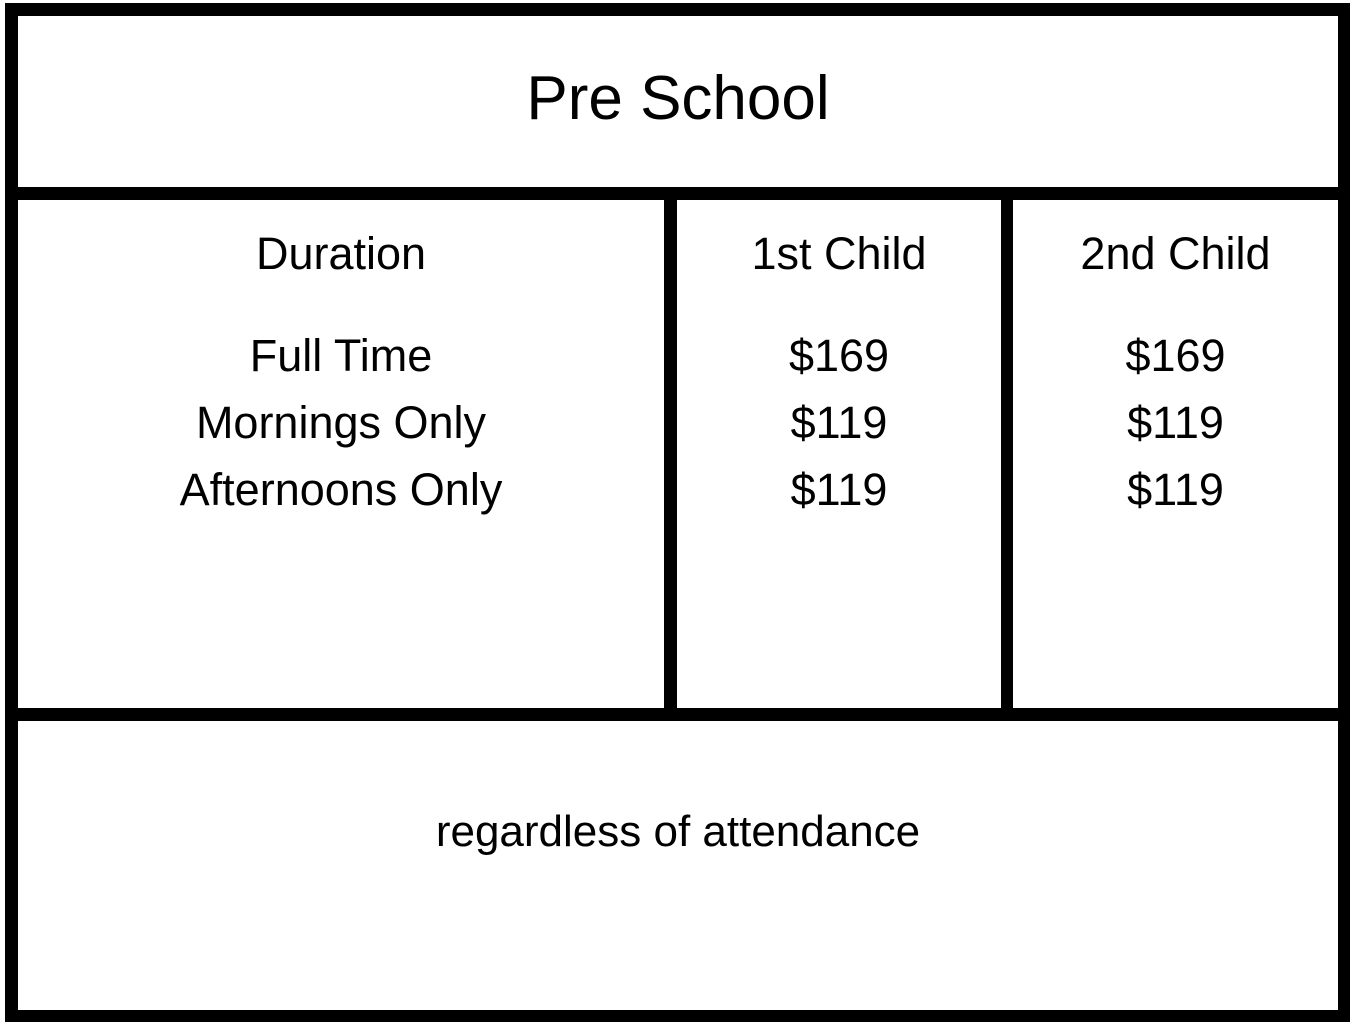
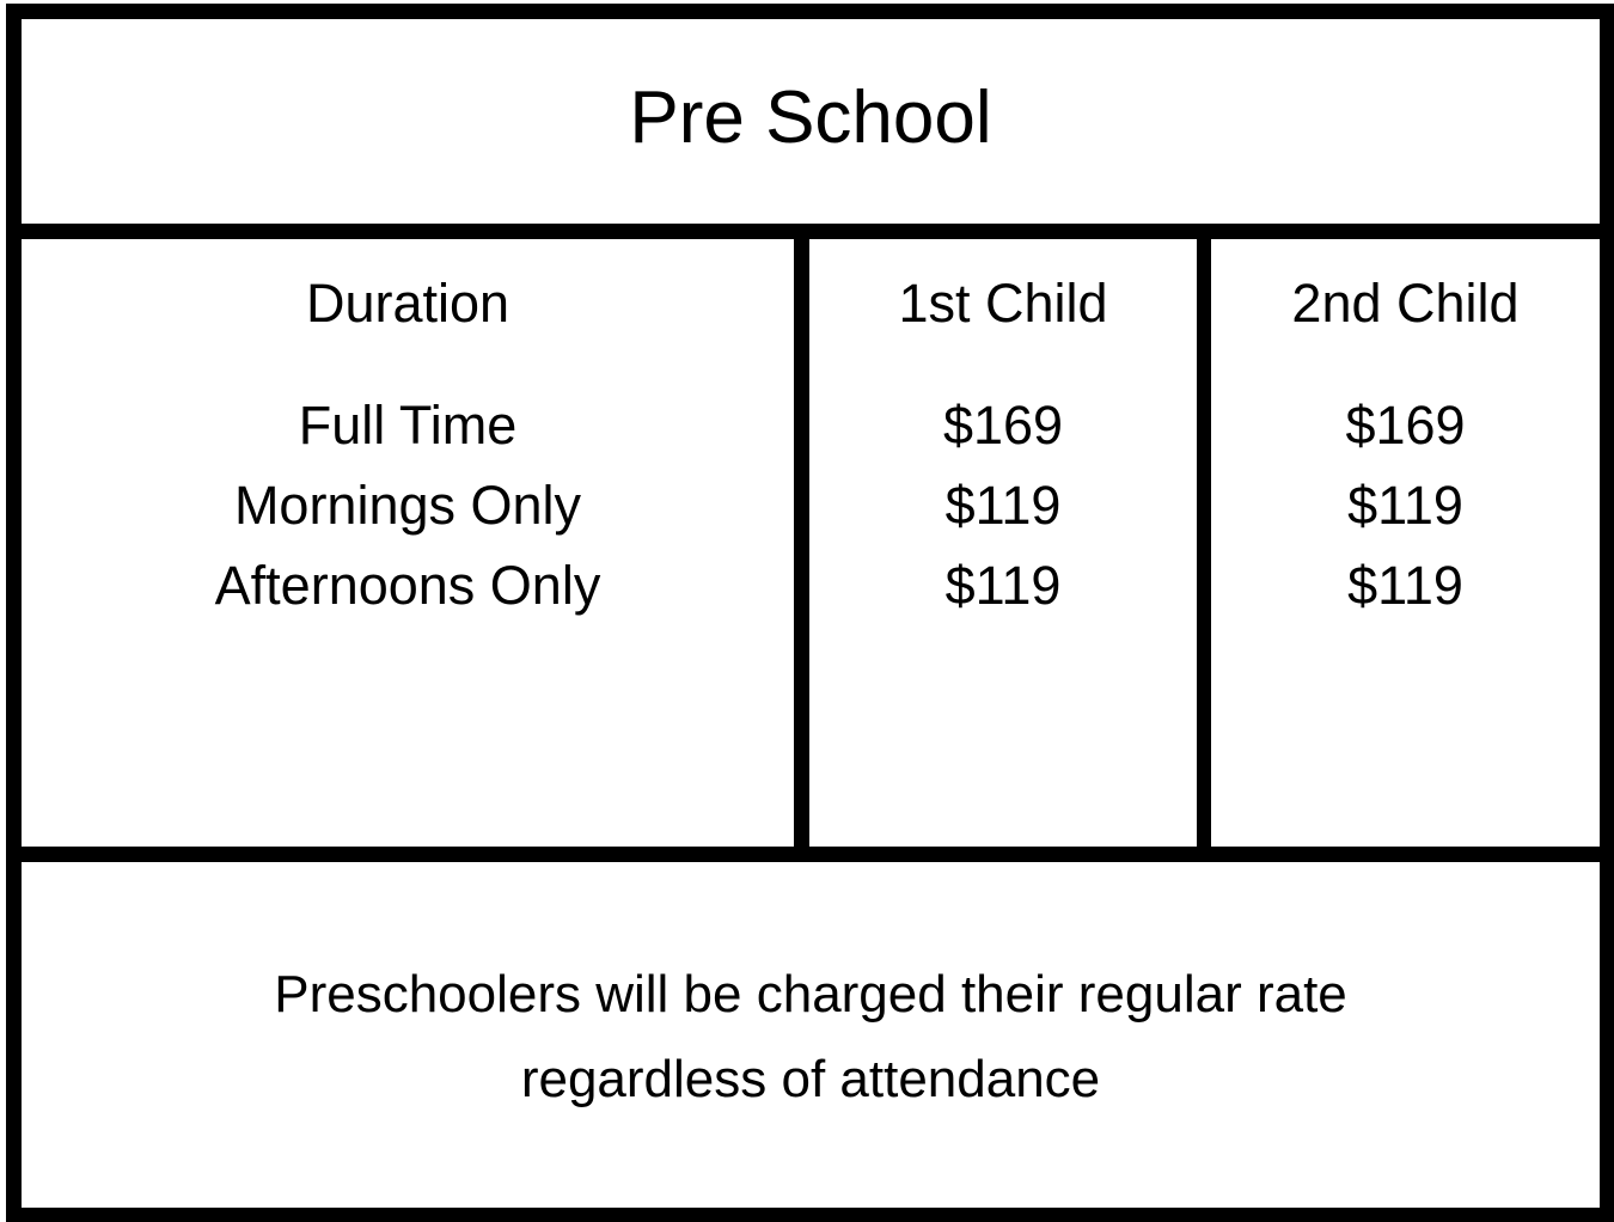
  Pre School
  Duration
  1st Child
  2nd Child
  Full Time
  Mornings Only
  Afternoons Only
  $169
  $119
  $119
  $169
  $119
  $119
+ Preschoolers will be charged their regular rate
  regardless of attendance
